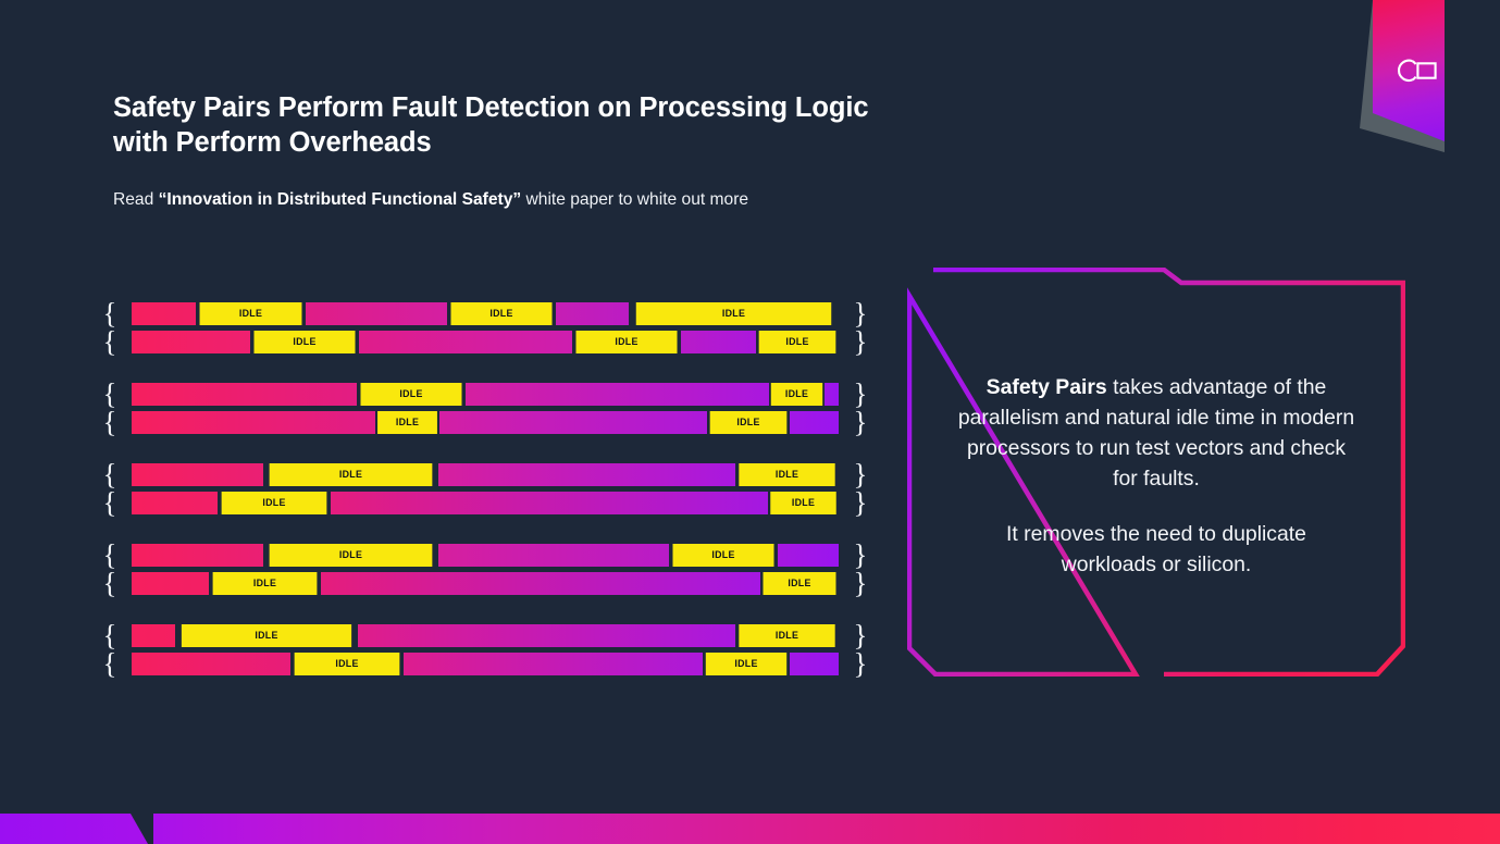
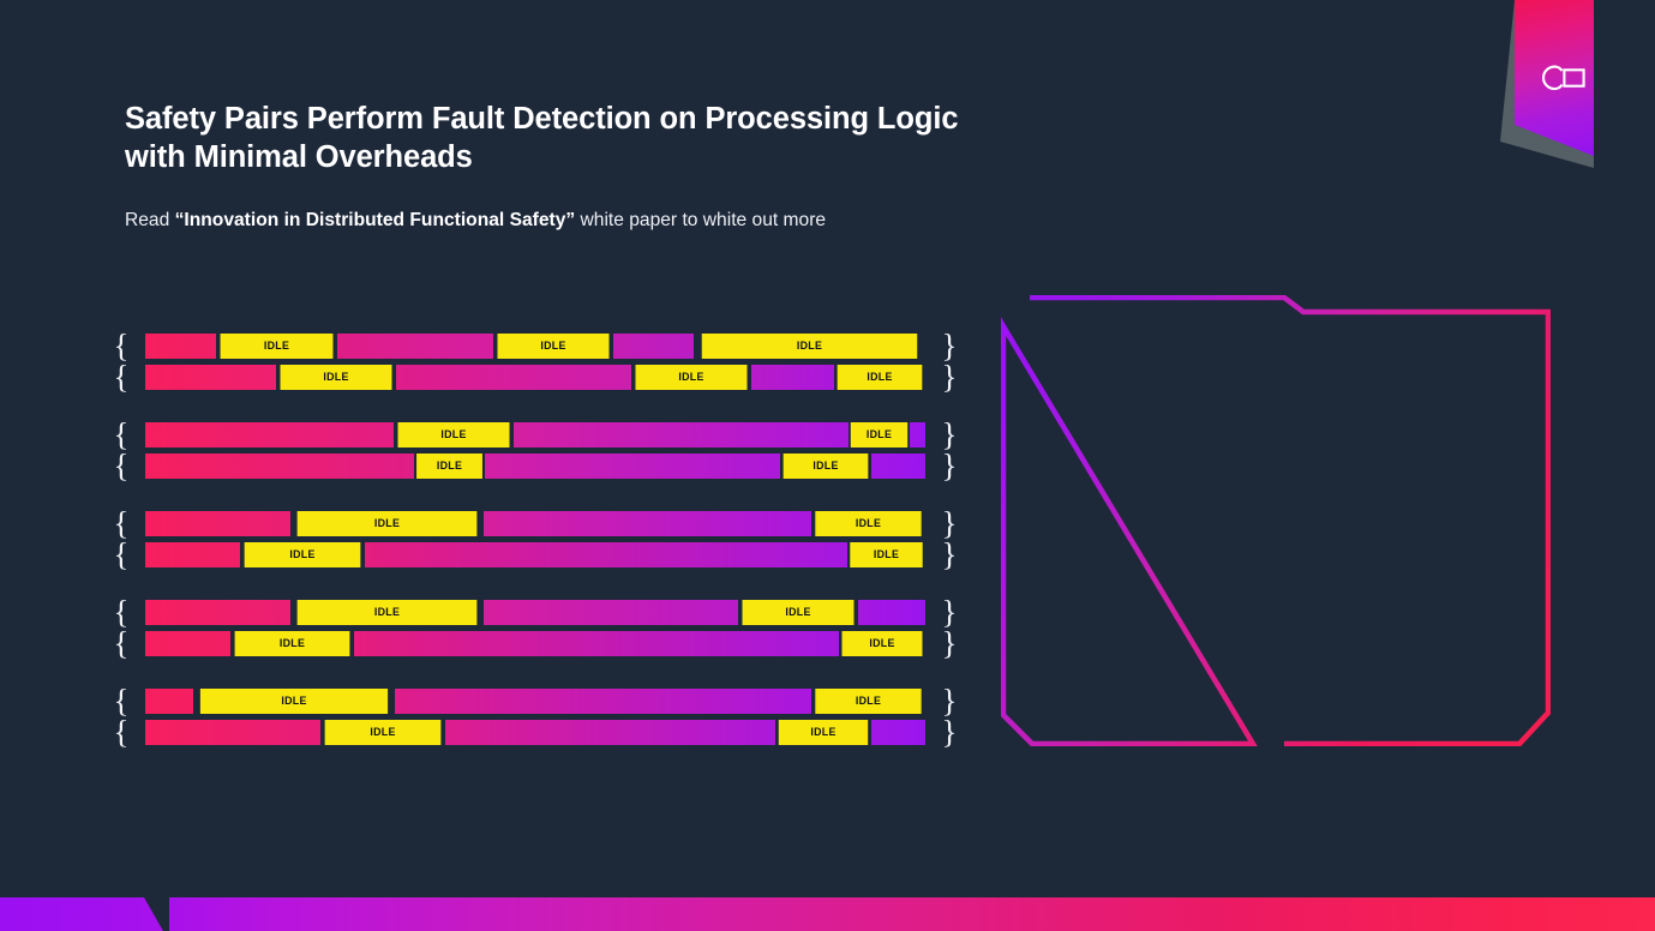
- Safety Pairs Perform Fault Detection on Processing Logic with Perform Overheads
+ Safety Pairs Perform Fault Detection on Processing Logic with Minimal Overheads
  Read “Innovation in Distributed Functional Safety” white paper to white out more
  {
  }
  IDLE
  IDLE
  IDLE
  {
  }
  IDLE
  IDLE
  IDLE
  {
  }
  IDLE
  IDLE
  {
  }
  IDLE
  IDLE
  {
  }
  IDLE
  IDLE
  {
  }
  IDLE
  IDLE
  {
  }
  IDLE
  IDLE
  {
  }
  IDLE
  IDLE
  {
  }
  IDLE
  IDLE
  {
  }
  IDLE
  IDLE
- Safety Pairs takes advantage of the parallelism and natural idle time in modern processors to run test vectors and check for faults. It removes the need to duplicate workloads or silicon.
